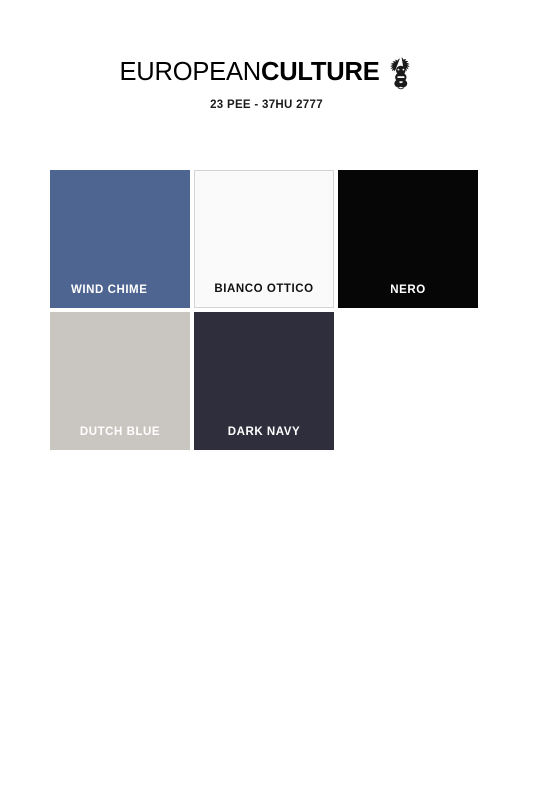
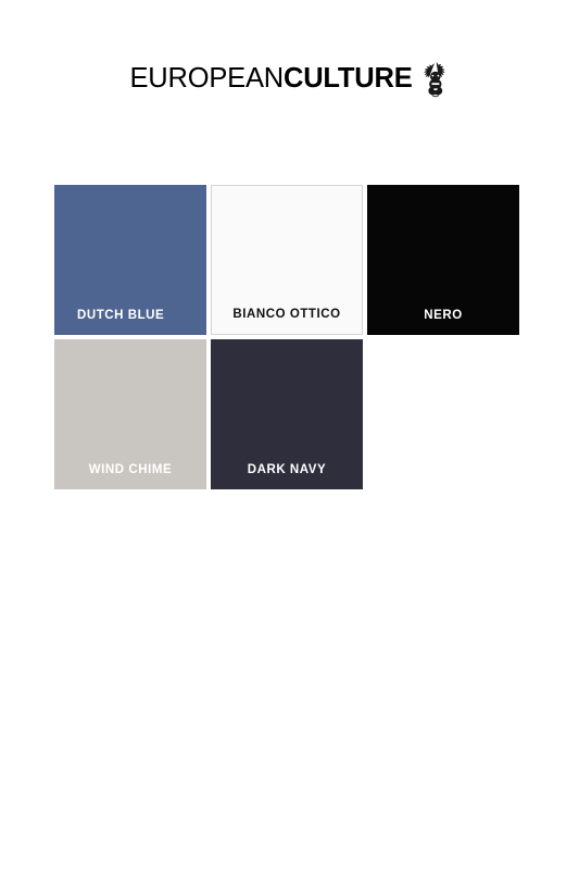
  EUROPEANCULTURE
- 23 PEE - 37HU 2777
- WIND CHIME
+ DUTCH BLUE
  BIANCO OTTICO
  NERO
- DUTCH BLUE
+ WIND CHIME
  DARK NAVY
